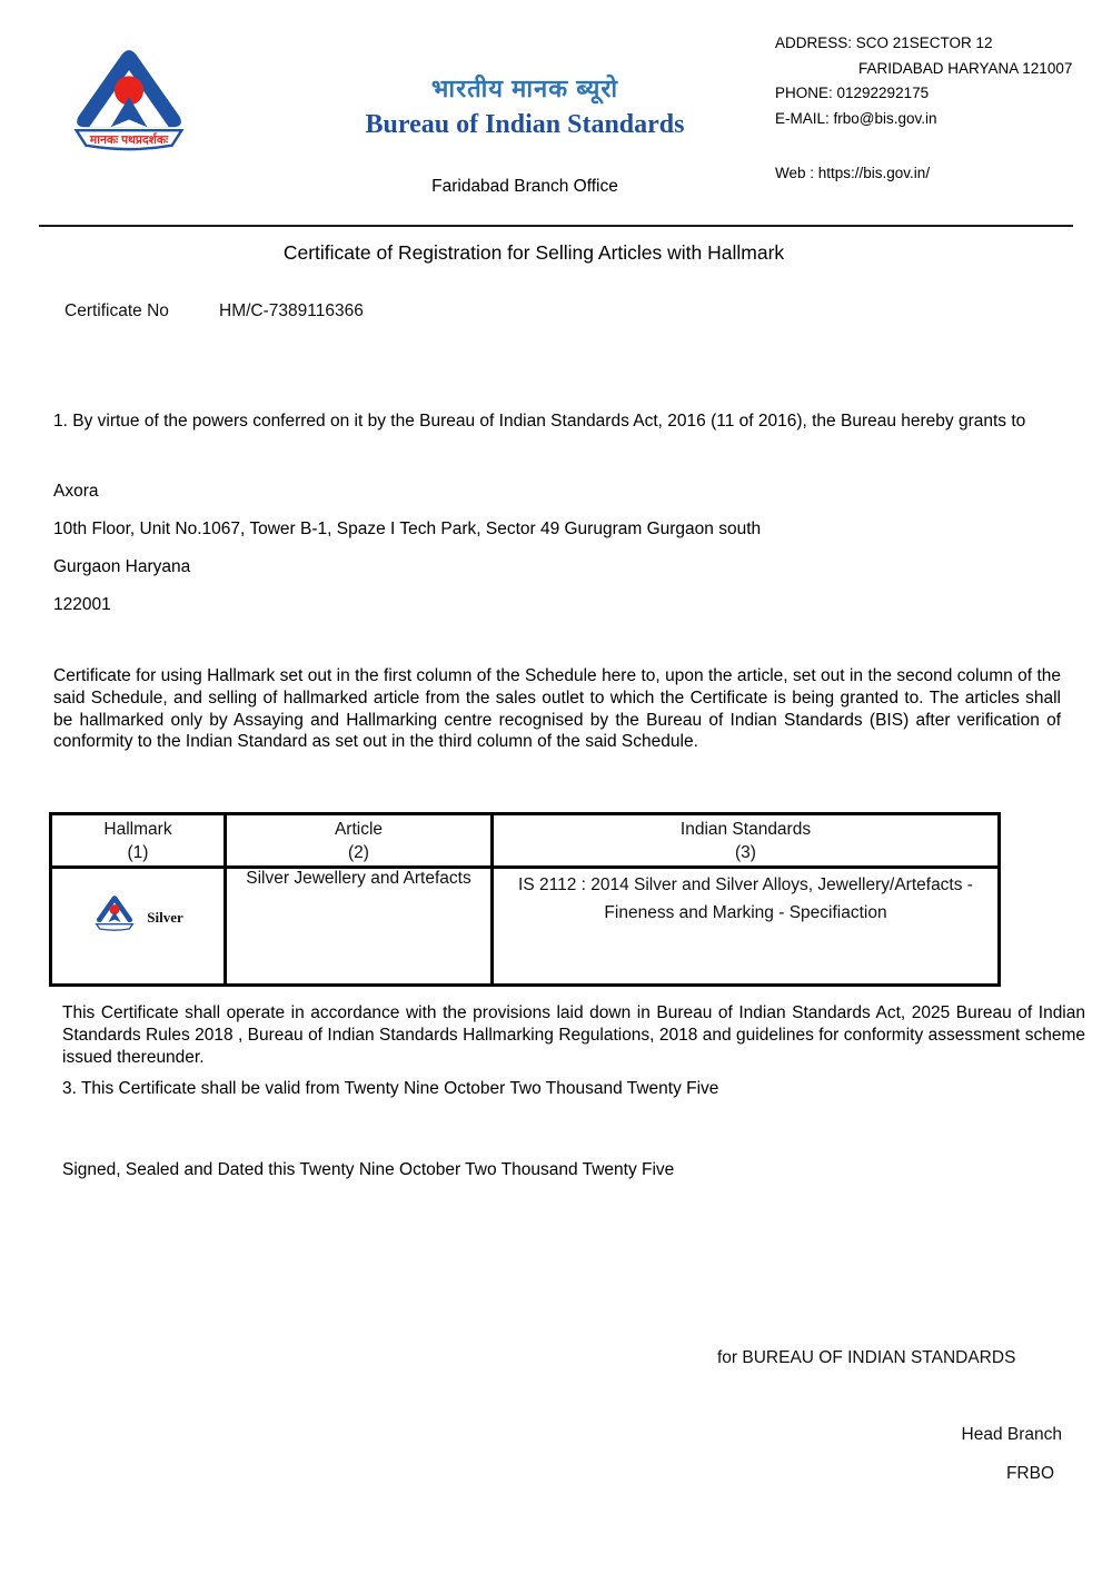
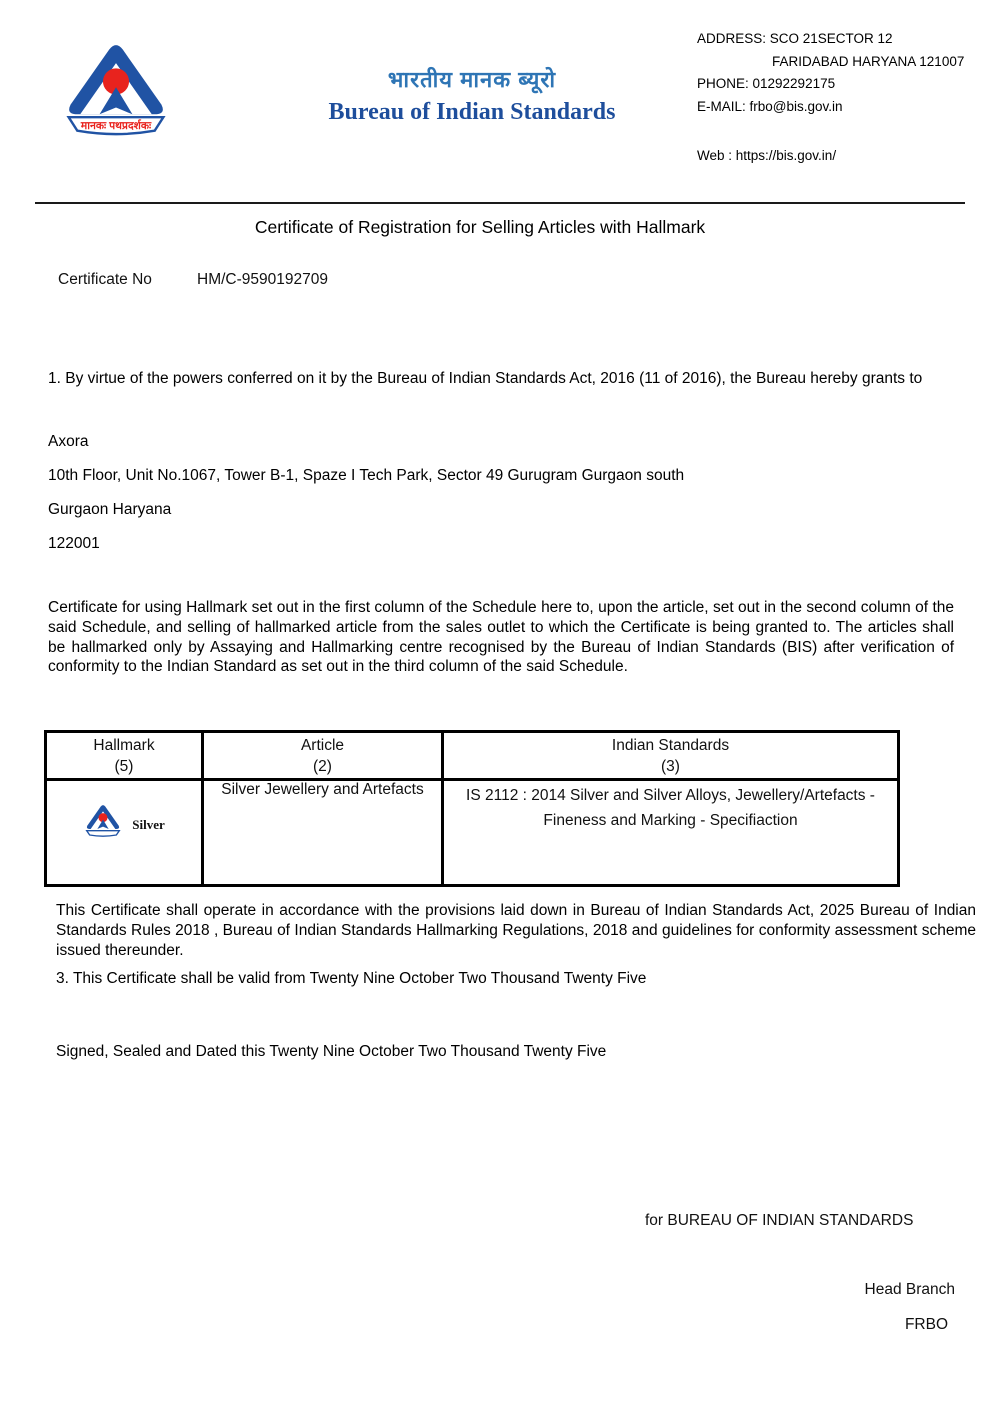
  मानकः पथप्रदर्शकः
  भारतीय मानक ब्यूरो
  Bureau of Indian Standards
- Faridabad Branch Office
  ADDRESS: SCO 21SECTOR 12
  FARIDABAD HARYANA 121007
  PHONE: 01292292175
  E-MAIL: frbo@bis.gov.in
  Web : https://bis.gov.in/
  Certificate of Registration for Selling Articles with Hallmark
  Certificate No
- HM/C-7389116366
+ HM/C-9590192709
  1. By virtue of the powers conferred on it by the Bureau of Indian Standards Act, 2016 (11 of 2016), the Bureau hereby grants to
  Axora
  10th Floor, Unit No.1067, Tower B-1, Spaze I Tech Park, Sector 49 Gurugram Gurgaon south
  Gurgaon Haryana
  122001
  Certificate for using Hallmark set out in the first column of the Schedule here to, upon the article, set out in the second column of the said Schedule, and selling of hallmarked article from the sales outlet to which the Certificate is being granted to. The articles shall be hallmarked only by Assaying and Hallmarking centre recognised by the Bureau of Indian Standards (BIS) after verification of conformity to the Indian Standard as set out in the third column of the said Schedule.
- Hallmark (1)	Article (2)	Indian Standards (3)
+ Hallmark (5)	Article (2)	Indian Standards (3)
  Silver	Silver Jewellery and Artefacts	IS 2112 : 2014 Silver and Silver Alloys, Jewellery/Artefacts - Fineness and Marking - Specifiaction
  This Certificate shall operate in accordance with the provisions laid down in Bureau of Indian Standards Act, 2025 Bureau of Indian Standards Rules 2018 , Bureau of Indian Standards Hallmarking Regulations, 2018 and guidelines for conformity assessment scheme issued thereunder.
  3. This Certificate shall be valid from Twenty Nine October Two Thousand Twenty Five
  Signed, Sealed and Dated this Twenty Nine October Two Thousand Twenty Five
  for BUREAU OF INDIAN STANDARDS
  Head Branch
  FRBO
